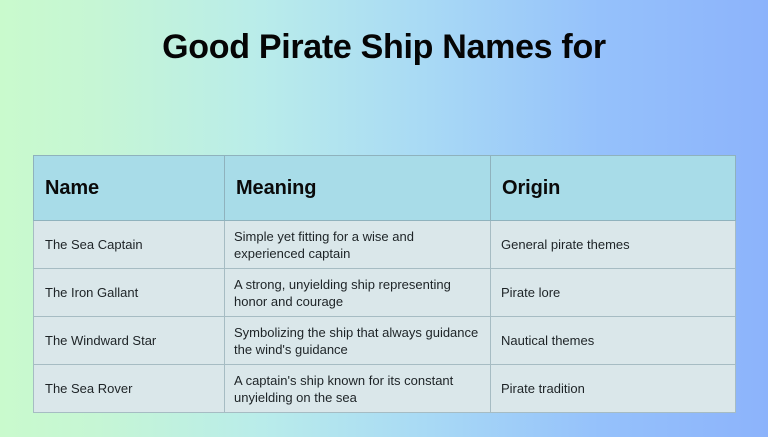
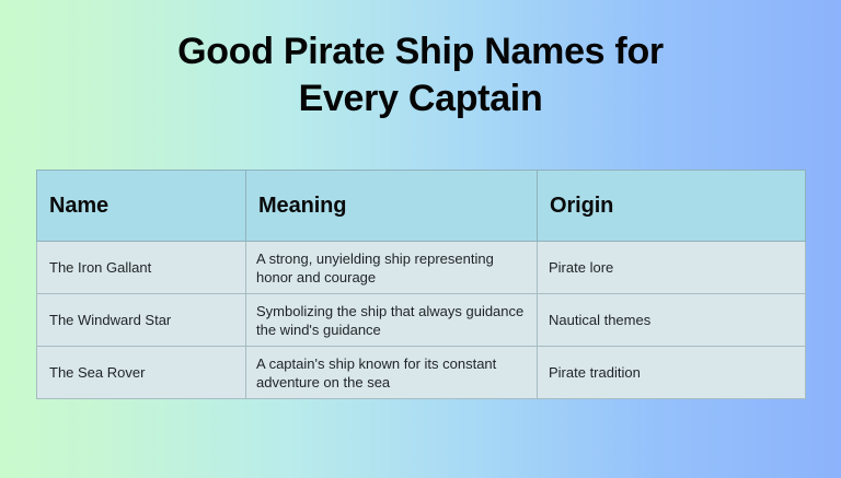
  Good Pirate Ship Names for
+ Every Captain
  Name	Meaning	Origin
- The Sea Captain	Simple yet fitting for a wise and experienced captain	General pirate themes
  The Iron Gallant	A strong, unyielding ship representing honor and courage	Pirate lore
  The Windward Star	Symbolizing the ship that always guidance the wind's guidance	Nautical themes
- The Sea Rover	A captain's ship known for its constant unyielding on the sea	Pirate tradition
+ The Sea Rover	A captain's ship known for its constant adventure on the sea	Pirate tradition
